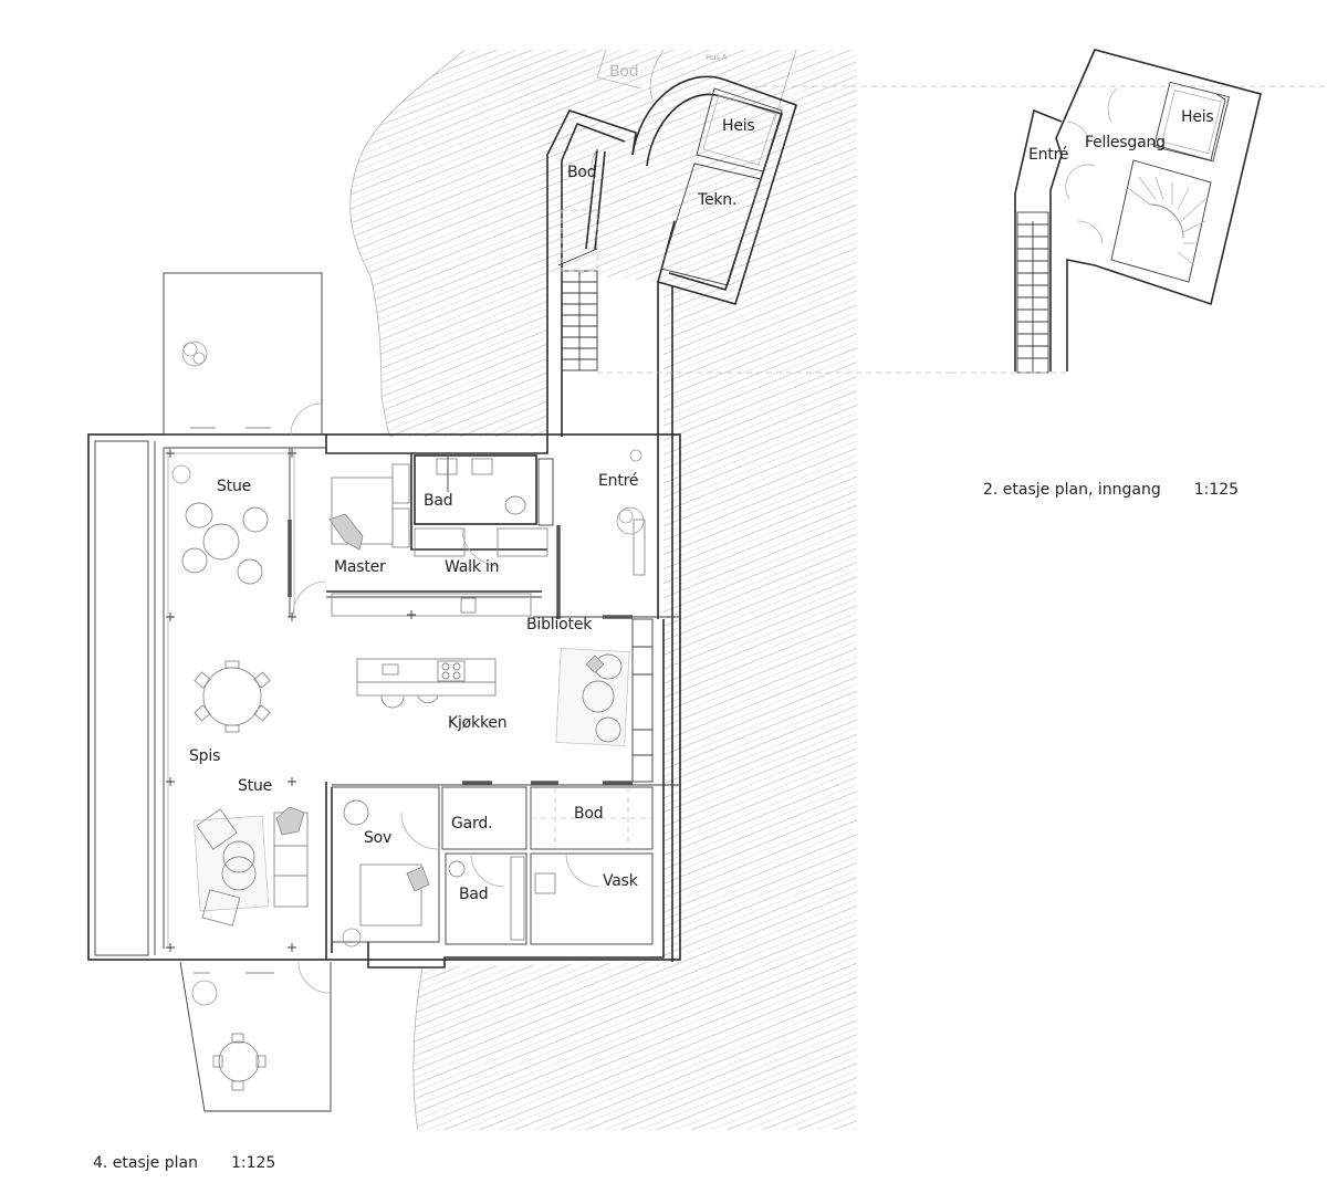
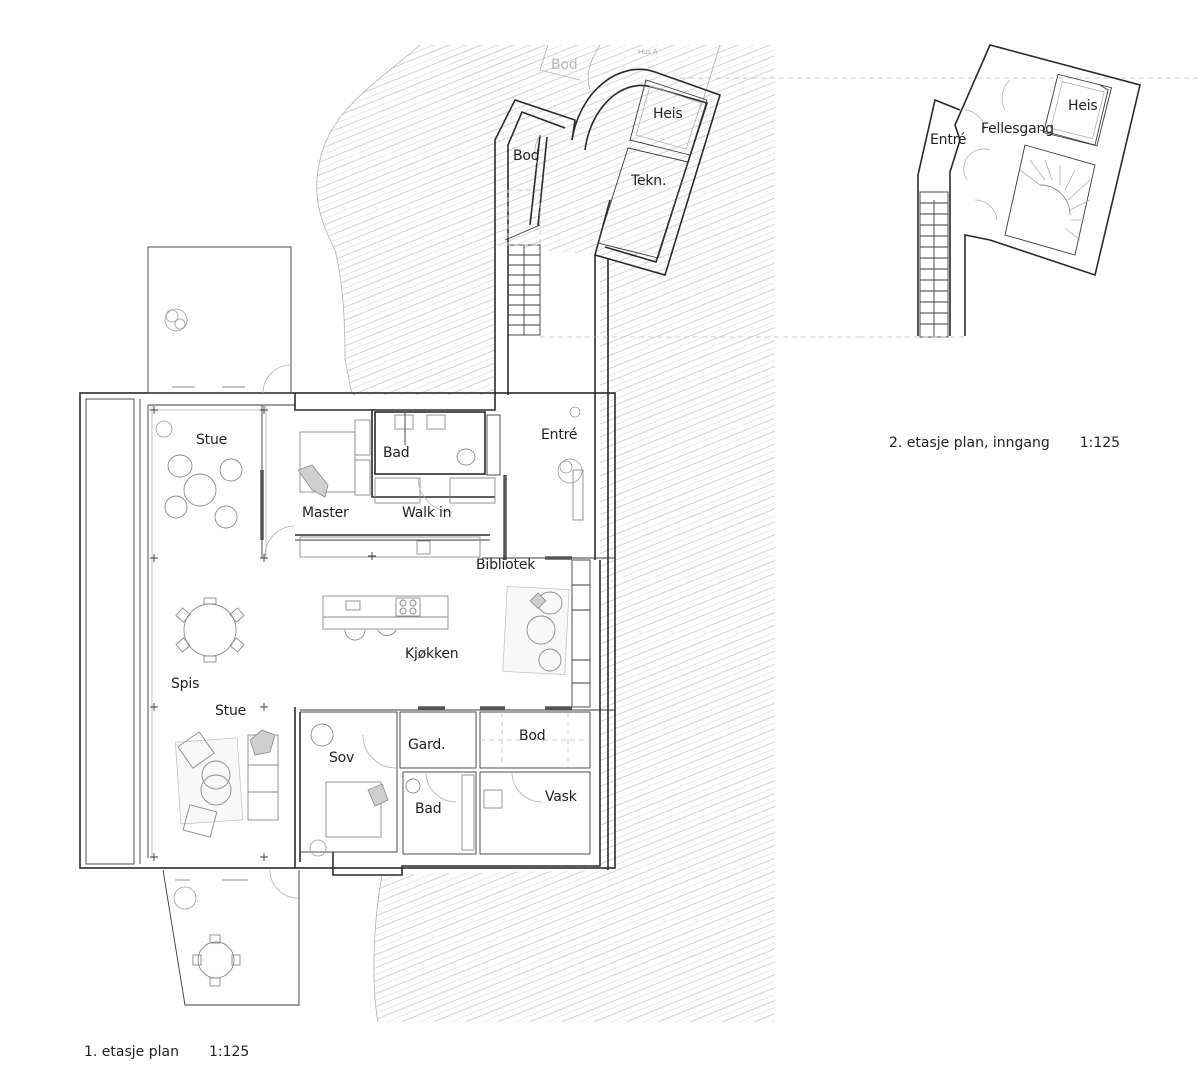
  Bod
  Hus A
  Bod
  Heis
  Tekn.
  Stue
  Bad
  Entré
  Master
  Walk in
  Bibliotek
  Kjøkken
  Spis
  Stue
  Gard.
  Bod
  Sov
  Vask
  Bad
  Entré
  Fellesgang
  Heis
  2. etasje plan, inngang 1:125
- 4. etasje plan 1:125
+ 1. etasje plan 1:125
